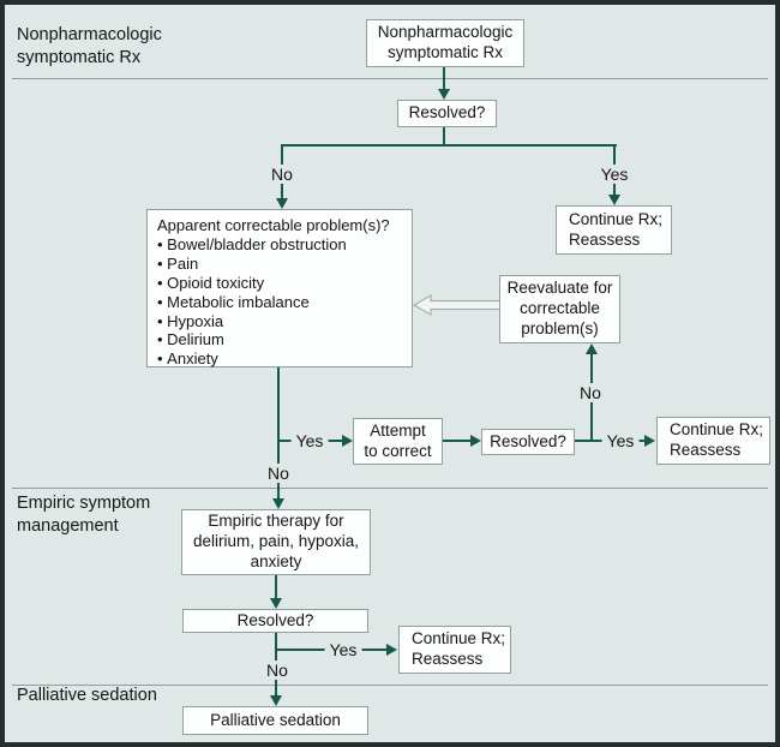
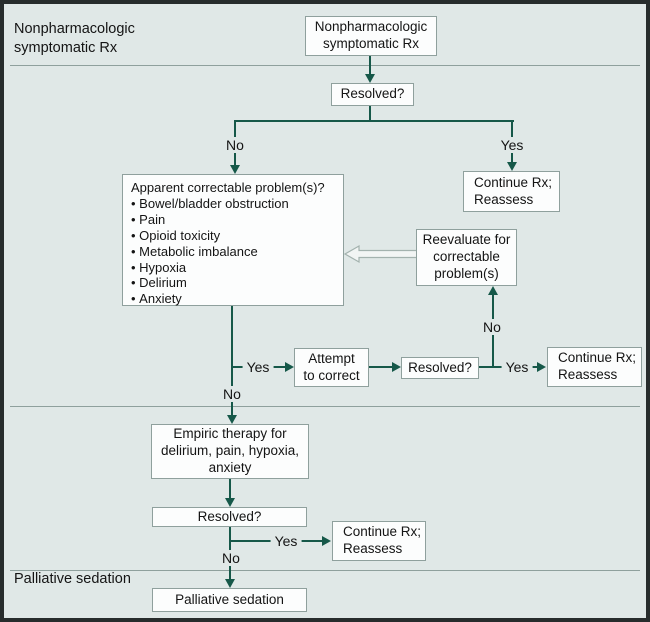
  Nonpharmacologic
  symptomatic Rx
- Empiric symptom
- management
  Palliative sedation
  Nonpharmacologic
  symptomatic Rx
  Resolved?
  Continue Rx;
  Reassess
  Apparent correctable problem(s)?
  Bowel/bladder obstruction
  Pain
  Opioid toxicity
  Metabolic imbalance
  Hypoxia
  Delirium
  Anxiety
  Reevaluate for
  correctable
  problem(s)
  Attempt
  to correct
  Resolved?
  Continue Rx;
  Reassess
  Empiric therapy for
  delirium, pain, hypoxia,
  anxiety
  Resolved?
  Continue Rx;
  Reassess
  Palliative sedation
  No
  Yes
  Yes
  No
  Yes
  No
  Yes
  No
